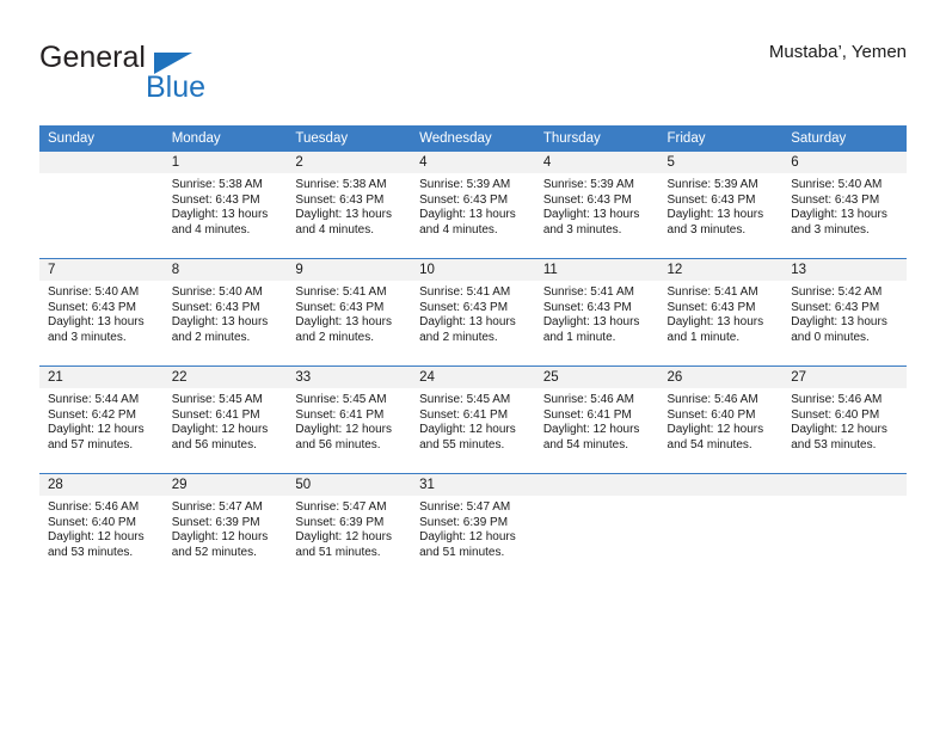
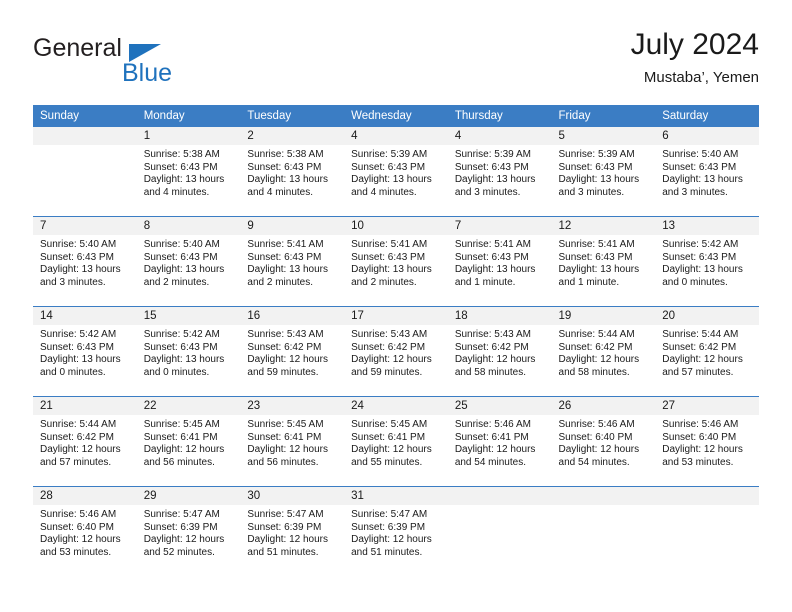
  General
  Blue
+ July 2024
  Mustaba’, Yemen
  Sunday	Monday	Tuesday	Wednesday	Thursday	Friday	Saturday
  	1Sunrise: 5:38 AMSunset: 6:43 PMDaylight: 13 hoursand 4 minutes.	2Sunrise: 5:38 AMSunset: 6:43 PMDaylight: 13 hoursand 4 minutes.	4Sunrise: 5:39 AMSunset: 6:43 PMDaylight: 13 hoursand 4 minutes.	4Sunrise: 5:39 AMSunset: 6:43 PMDaylight: 13 hoursand 3 minutes.	5Sunrise: 5:39 AMSunset: 6:43 PMDaylight: 13 hoursand 3 minutes.	6Sunrise: 5:40 AMSunset: 6:43 PMDaylight: 13 hoursand 3 minutes.
- 7Sunrise: 5:40 AMSunset: 6:43 PMDaylight: 13 hoursand 3 minutes.	8Sunrise: 5:40 AMSunset: 6:43 PMDaylight: 13 hoursand 2 minutes.	9Sunrise: 5:41 AMSunset: 6:43 PMDaylight: 13 hoursand 2 minutes.	10Sunrise: 5:41 AMSunset: 6:43 PMDaylight: 13 hoursand 2 minutes.	11Sunrise: 5:41 AMSunset: 6:43 PMDaylight: 13 hoursand 1 minute.	12Sunrise: 5:41 AMSunset: 6:43 PMDaylight: 13 hoursand 1 minute.	13Sunrise: 5:42 AMSunset: 6:43 PMDaylight: 13 hoursand 0 minutes.
+ 7Sunrise: 5:40 AMSunset: 6:43 PMDaylight: 13 hoursand 3 minutes.	8Sunrise: 5:40 AMSunset: 6:43 PMDaylight: 13 hoursand 2 minutes.	9Sunrise: 5:41 AMSunset: 6:43 PMDaylight: 13 hoursand 2 minutes.	10Sunrise: 5:41 AMSunset: 6:43 PMDaylight: 13 hoursand 2 minutes.	7Sunrise: 5:41 AMSunset: 6:43 PMDaylight: 13 hoursand 1 minute.	12Sunrise: 5:41 AMSunset: 6:43 PMDaylight: 13 hoursand 1 minute.	13Sunrise: 5:42 AMSunset: 6:43 PMDaylight: 13 hoursand 0 minutes.
+ 14Sunrise: 5:42 AMSunset: 6:43 PMDaylight: 13 hoursand 0 minutes.	15Sunrise: 5:42 AMSunset: 6:43 PMDaylight: 13 hoursand 0 minutes.	16Sunrise: 5:43 AMSunset: 6:42 PMDaylight: 12 hoursand 59 minutes.	17Sunrise: 5:43 AMSunset: 6:42 PMDaylight: 12 hoursand 59 minutes.	18Sunrise: 5:43 AMSunset: 6:42 PMDaylight: 12 hoursand 58 minutes.	19Sunrise: 5:44 AMSunset: 6:42 PMDaylight: 12 hoursand 58 minutes.	20Sunrise: 5:44 AMSunset: 6:42 PMDaylight: 12 hoursand 57 minutes.
- 21Sunrise: 5:44 AMSunset: 6:42 PMDaylight: 12 hoursand 57 minutes.	22Sunrise: 5:45 AMSunset: 6:41 PMDaylight: 12 hoursand 56 minutes.	33Sunrise: 5:45 AMSunset: 6:41 PMDaylight: 12 hoursand 56 minutes.	24Sunrise: 5:45 AMSunset: 6:41 PMDaylight: 12 hoursand 55 minutes.	25Sunrise: 5:46 AMSunset: 6:41 PMDaylight: 12 hoursand 54 minutes.	26Sunrise: 5:46 AMSunset: 6:40 PMDaylight: 12 hoursand 54 minutes.	27Sunrise: 5:46 AMSunset: 6:40 PMDaylight: 12 hoursand 53 minutes.
+ 21Sunrise: 5:44 AMSunset: 6:42 PMDaylight: 12 hoursand 57 minutes.	22Sunrise: 5:45 AMSunset: 6:41 PMDaylight: 12 hoursand 56 minutes.	23Sunrise: 5:45 AMSunset: 6:41 PMDaylight: 12 hoursand 56 minutes.	24Sunrise: 5:45 AMSunset: 6:41 PMDaylight: 12 hoursand 55 minutes.	25Sunrise: 5:46 AMSunset: 6:41 PMDaylight: 12 hoursand 54 minutes.	26Sunrise: 5:46 AMSunset: 6:40 PMDaylight: 12 hoursand 54 minutes.	27Sunrise: 5:46 AMSunset: 6:40 PMDaylight: 12 hoursand 53 minutes.
- 28Sunrise: 5:46 AMSunset: 6:40 PMDaylight: 12 hoursand 53 minutes.	29Sunrise: 5:47 AMSunset: 6:39 PMDaylight: 12 hoursand 52 minutes.	50Sunrise: 5:47 AMSunset: 6:39 PMDaylight: 12 hoursand 51 minutes.	31Sunrise: 5:47 AMSunset: 6:39 PMDaylight: 12 hoursand 51 minutes.
+ 28Sunrise: 5:46 AMSunset: 6:40 PMDaylight: 12 hoursand 53 minutes.	29Sunrise: 5:47 AMSunset: 6:39 PMDaylight: 12 hoursand 52 minutes.	30Sunrise: 5:47 AMSunset: 6:39 PMDaylight: 12 hoursand 51 minutes.	31Sunrise: 5:47 AMSunset: 6:39 PMDaylight: 12 hoursand 51 minutes.
